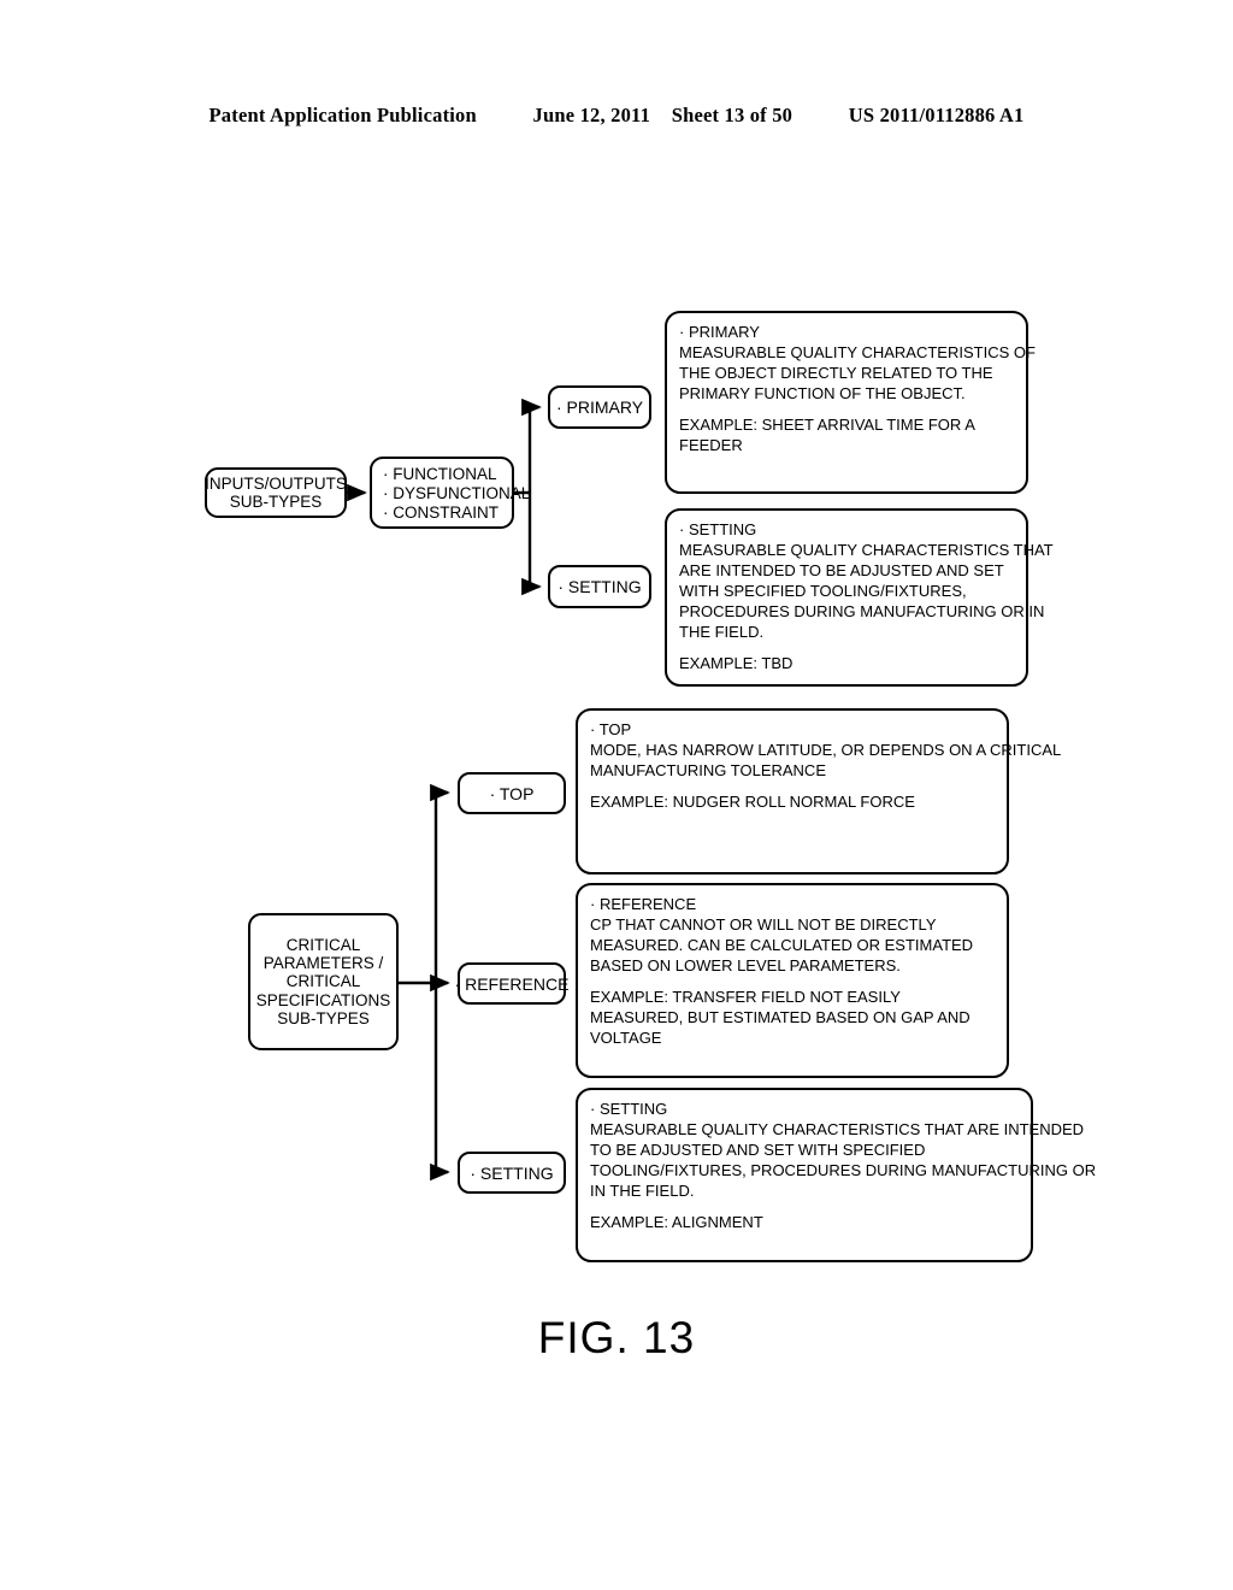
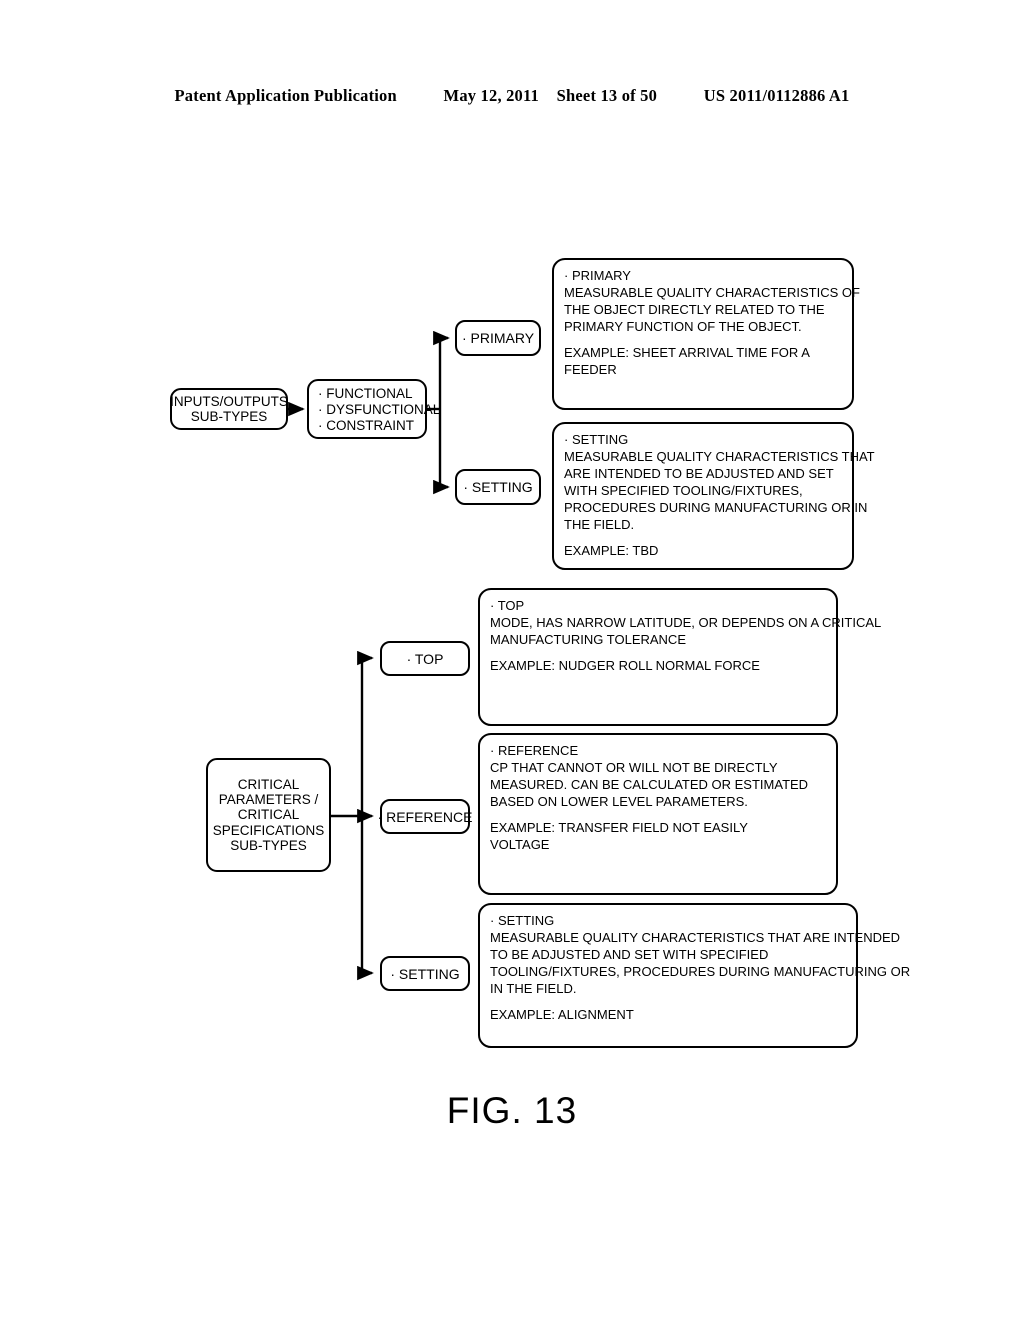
- Patent Application Publication June 12, 2011 Sheet 13 of 50 US 2011/0112886 A1
+ Patent Application Publication May 12, 2011 Sheet 13 of 50 US 2011/0112886 A1
  INPUTS/OUTPUTS
  SUB-TYPES
  · FUNCTIONAL
  · DYSFUNCTIONAL
  · CONSTRAINT
  · PRIMARY
  · SETTING
  · PRIMARY
  MEASURABLE QUALITY CHARACTERISTICS OF
  THE OBJECT DIRECTLY RELATED TO THE
  PRIMARY FUNCTION OF THE OBJECT.
  EXAMPLE: SHEET ARRIVAL TIME FOR A
  FEEDER
  · SETTING
  MEASURABLE QUALITY CHARACTERISTICS THAT
  ARE INTENDED TO BE ADJUSTED AND SET
  WITH SPECIFIED TOOLING/FIXTURES,
  PROCEDURES DURING MANUFACTURING OR IN
  THE FIELD.
  EXAMPLE: TBD
  CRITICAL
  PARAMETERS /
  CRITICAL
  SPECIFICATIONS
  SUB-TYPES
  · TOP
  · REFERENCE
  · SETTING
  · TOP
  MODE, HAS NARROW LATITUDE, OR DEPENDS ON A CRITICAL
  MANUFACTURING TOLERANCE
  EXAMPLE: NUDGER ROLL NORMAL FORCE
  · REFERENCE
  CP THAT CANNOT OR WILL NOT BE DIRECTLY
  MEASURED. CAN BE CALCULATED OR ESTIMATED
  BASED ON LOWER LEVEL PARAMETERS.
  EXAMPLE: TRANSFER FIELD NOT EASILY
- MEASURED, BUT ESTIMATED BASED ON GAP AND
  VOLTAGE
  · SETTING
  MEASURABLE QUALITY CHARACTERISTICS THAT ARE INTENDED
  TO BE ADJUSTED AND SET WITH SPECIFIED
  TOOLING/FIXTURES, PROCEDURES DURING MANUFACTURING OR
  IN THE FIELD.
  EXAMPLE: ALIGNMENT
  FIG. 13
